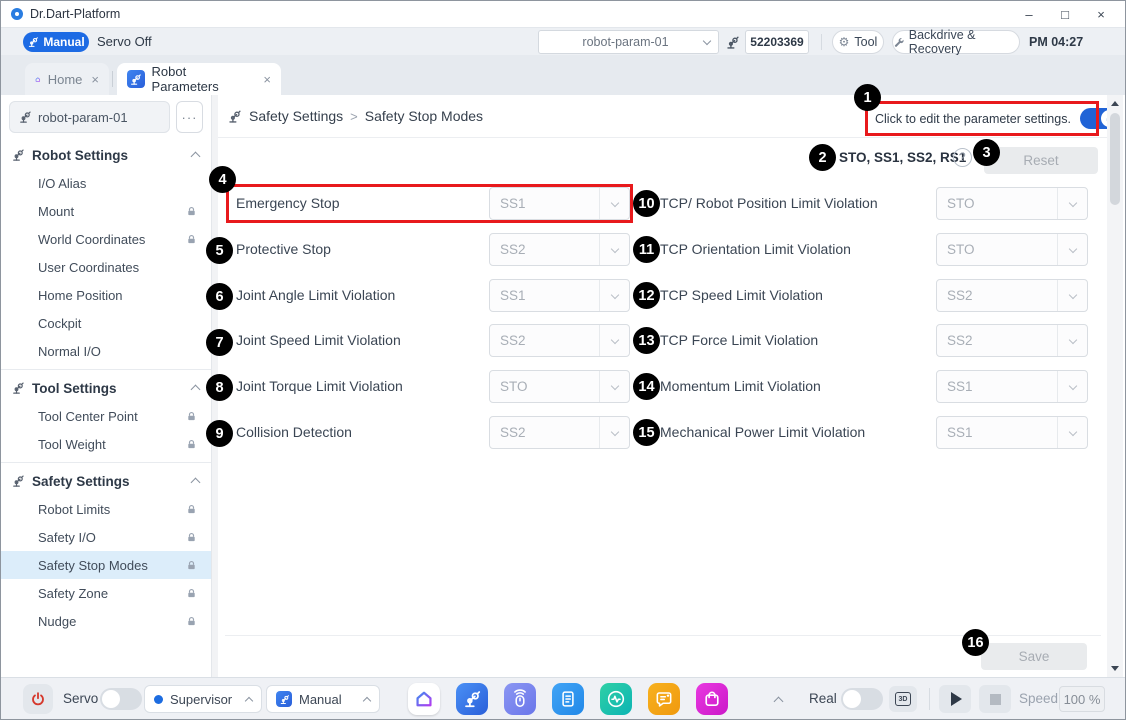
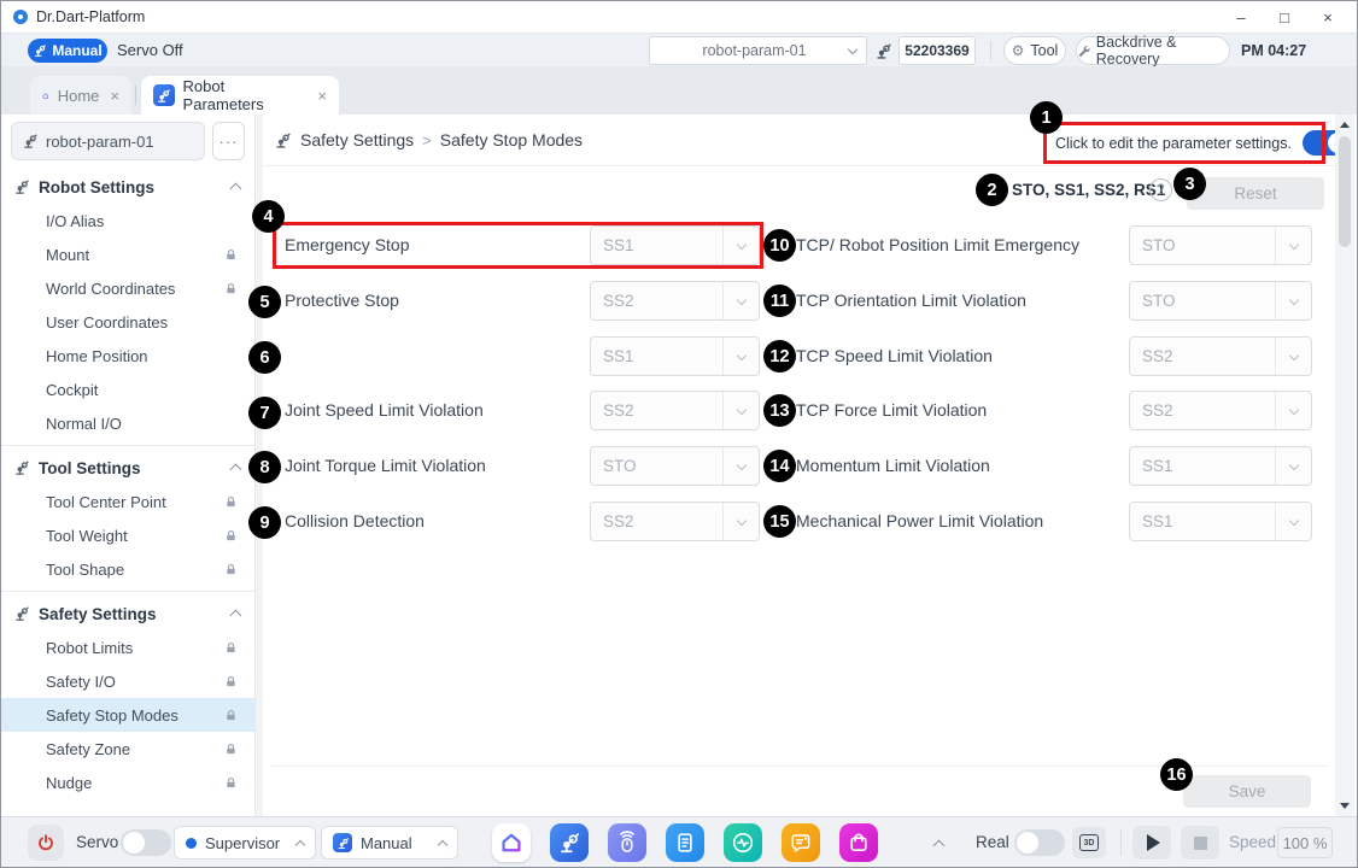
  Dr.Dart-Platform
  –
  □
  ×
  Manual
  Servo Off
  robot-param-01
  52203369
  ⚙
  Tool
  Backdrive & Recovery
  PM 04:27
  Home
  ×
  Robot Parameters
  ×
  robot-param-01
  ···
  Robot Settings
  I/O Alias
  Mount
  World Coordinates
  User Coordinates
  Home Position
  Cockpit
  Normal I/O
  Tool Settings
  Tool Center Point
  Tool Weight
+ Tool Shape
  Safety Settings
  Robot Limits
  Safety I/O
  Safety Stop Modes
  Safety Zone
  Nudge
  Safety Settings
  >
  Safety Stop Modes
  Click to edit the parameter settings.
  STO, SS1, SS2, RS1
  ?
  Reset
  Emergency Stop
  SS1
  Protective Stop
  SS2
- Joint Angle Limit Violation
  SS1
  Joint Speed Limit Violation
  SS2
  Joint Torque Limit Violation
  STO
  Collision Detection
  SS2
- TCP/ Robot Position Limit Violation
+ TCP/ Robot Position Limit Emergency
  STO
  TCP Orientation Limit Violation
  STO
  TCP Speed Limit Violation
  SS2
  TCP Force Limit Violation
  SS2
  Momentum Limit Violation
  SS1
  Mechanical Power Limit Violation
  SS1
  Save
  1
  2
  3
  4
  5
  6
  7
  8
  9
  10
  11
  12
  13
  14
  15
  16
  Servo
  Supervisor
  Manual
  Real
  Speed
  100 %
